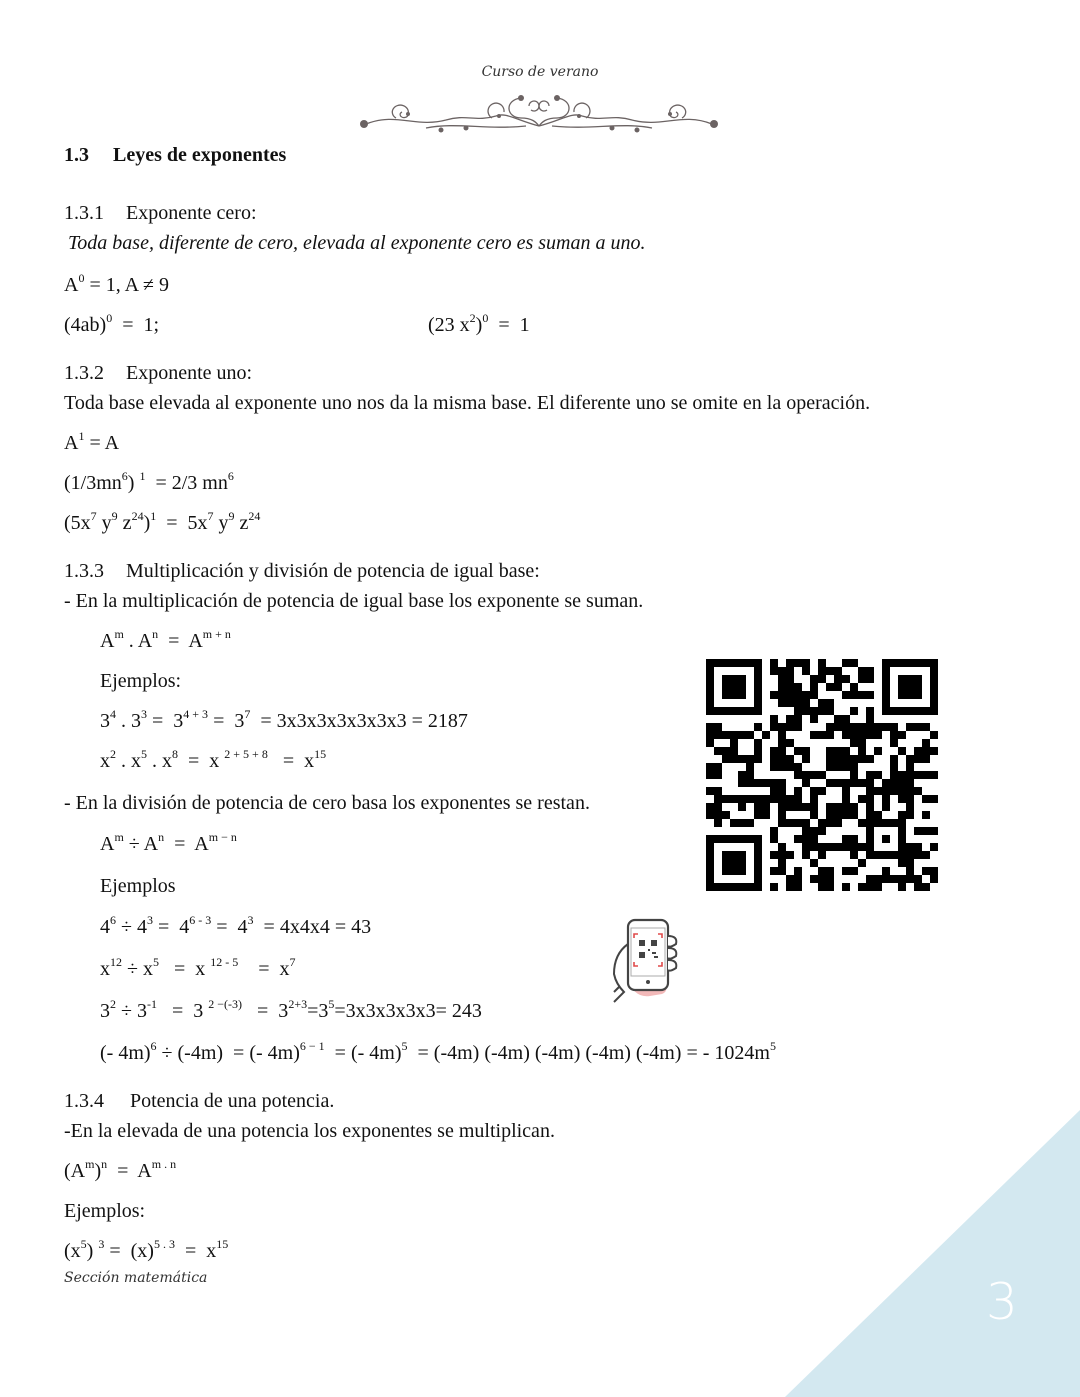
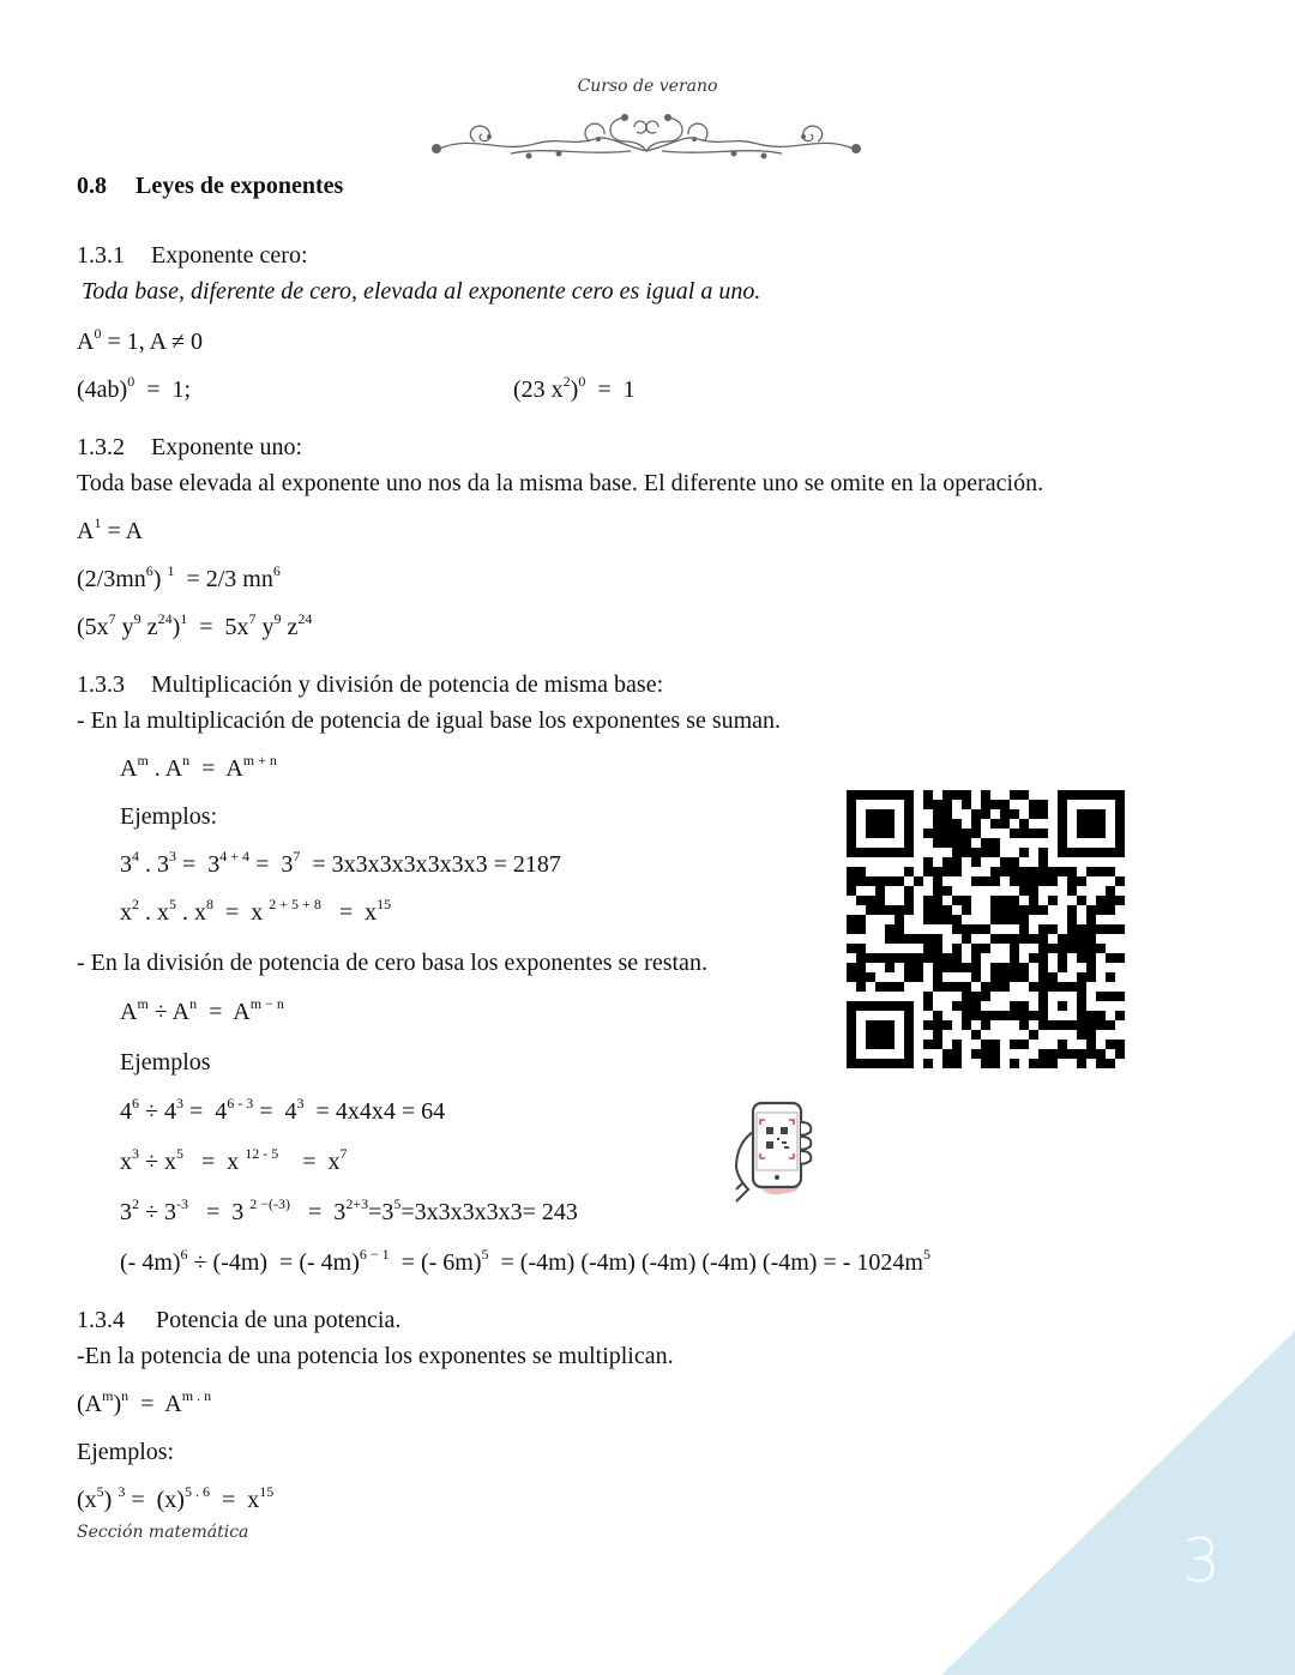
  3
  Curso de verano
- 1.3 Leyes de exponentes
+ 0.8 Leyes de exponentes
  1.3.1 Exponente cero:
- Toda base, diferente de cero, elevada al exponente cero es suman a uno.
+ Toda base, diferente de cero, elevada al exponente cero es igual a uno.
- A0 = 1, A ≠ 9
+ A0 = 1, A ≠ 0
  (4ab)0 = 1;
  (23 x2)0 = 1
  1.3.2 Exponente uno:
  Toda base elevada al exponente uno nos da la misma base. El diferente uno se omite en la operación.
  A1 = A
- (1/3mn6) 1 = 2/3 mn6
+ (2/3mn6) 1 = 2/3 mn6
  (5x7 y9 z24)1 = 5x7 y9 z24
- 1.3.3 Multiplicación y división de potencia de igual base:
+ 1.3.3 Multiplicación y división de potencia de misma base:
- - En la multiplicación de potencia de igual base los exponente se suman.
+ - En la multiplicación de potencia de igual base los exponentes se suman.
  Am . An = Am + n
  Ejemplos:
- 34 . 33 = 34 + 3 = 37 = 3x3x3x3x3x3x3 = 2187
+ 34 . 33 = 34 + 4 = 37 = 3x3x3x3x3x3x3 = 2187
  x2 . x5 . x8 = x 2 + 5 + 8 = x15
  - En la división de potencia de cero basa los exponentes se restan.
  Am ÷ An = Am − n
  Ejemplos
- 46 ÷ 43 = 46 - 3 = 43 = 4x4x4 = 43
+ 46 ÷ 43 = 46 - 3 = 43 = 4x4x4 = 64
- x12 ÷ x5 = x 12 - 5 = x7
+ x3 ÷ x5 = x 12 - 5 = x7
- 32 ÷ 3-1 = 3 2 −(-3) = 32+3=35=3x3x3x3x3= 243
+ 32 ÷ 3-3 = 3 2 −(-3) = 32+3=35=3x3x3x3x3= 243
- (- 4m)6 ÷ (-4m) = (- 4m)6 − 1 = (- 4m)5 = (-4m) (-4m) (-4m) (-4m) (-4m) = - 1024m5
+ (- 4m)6 ÷ (-4m) = (- 4m)6 − 1 = (- 6m)5 = (-4m) (-4m) (-4m) (-4m) (-4m) = - 1024m5
  1.3.4 Potencia de una potencia.
- -En la elevada de una potencia los exponentes se multiplican.
+ -En la potencia de una potencia los exponentes se multiplican.
  (Am)n = Am . n
  Ejemplos:
- (x5) 3 = (x)5 . 3 = x15
+ (x5) 3 = (x)5 . 6 = x15
  Sección matemática
